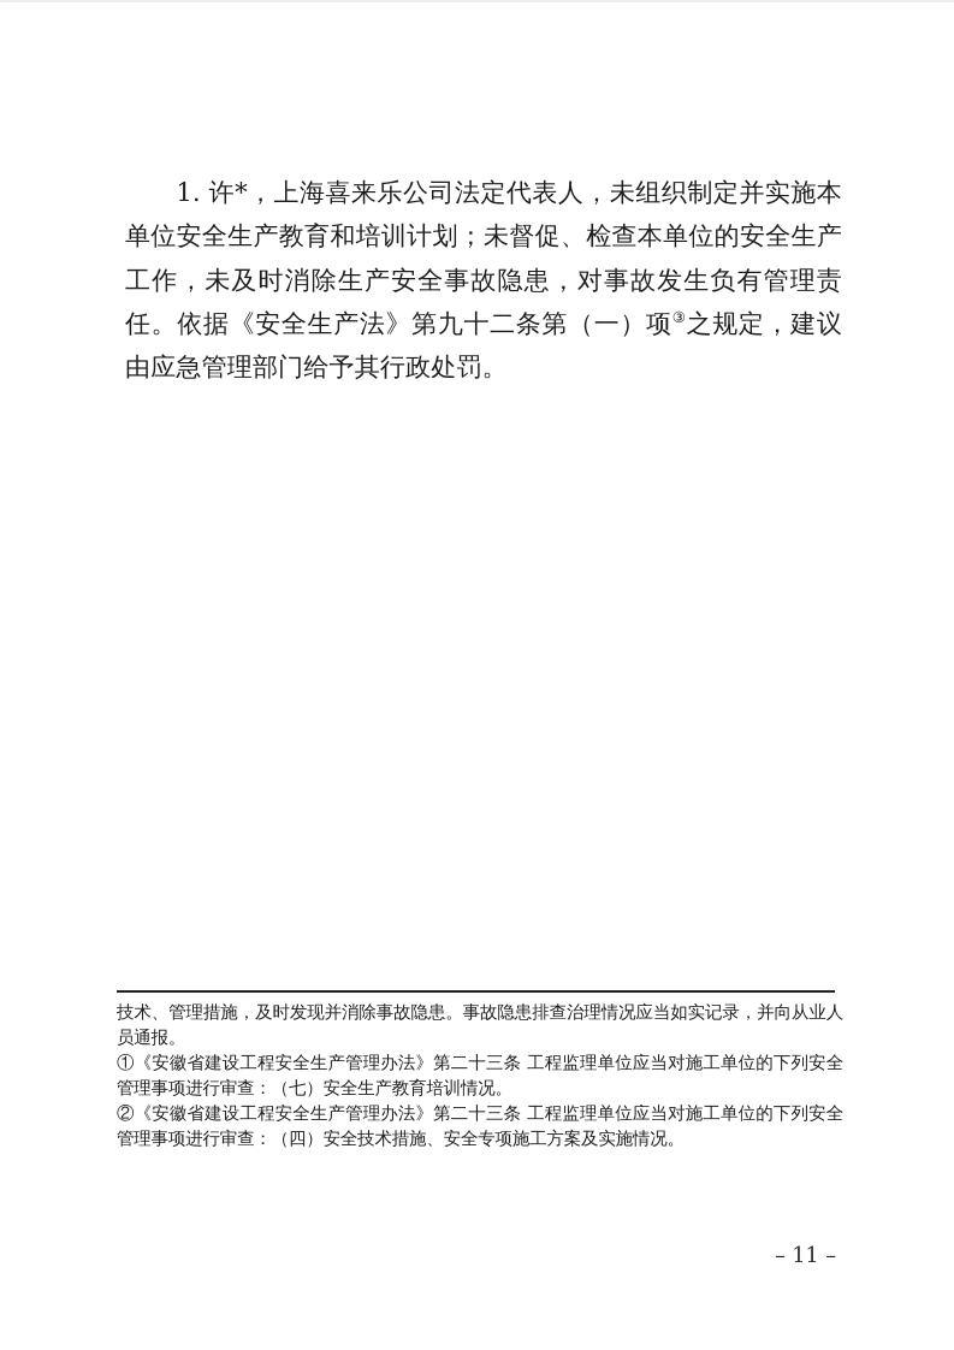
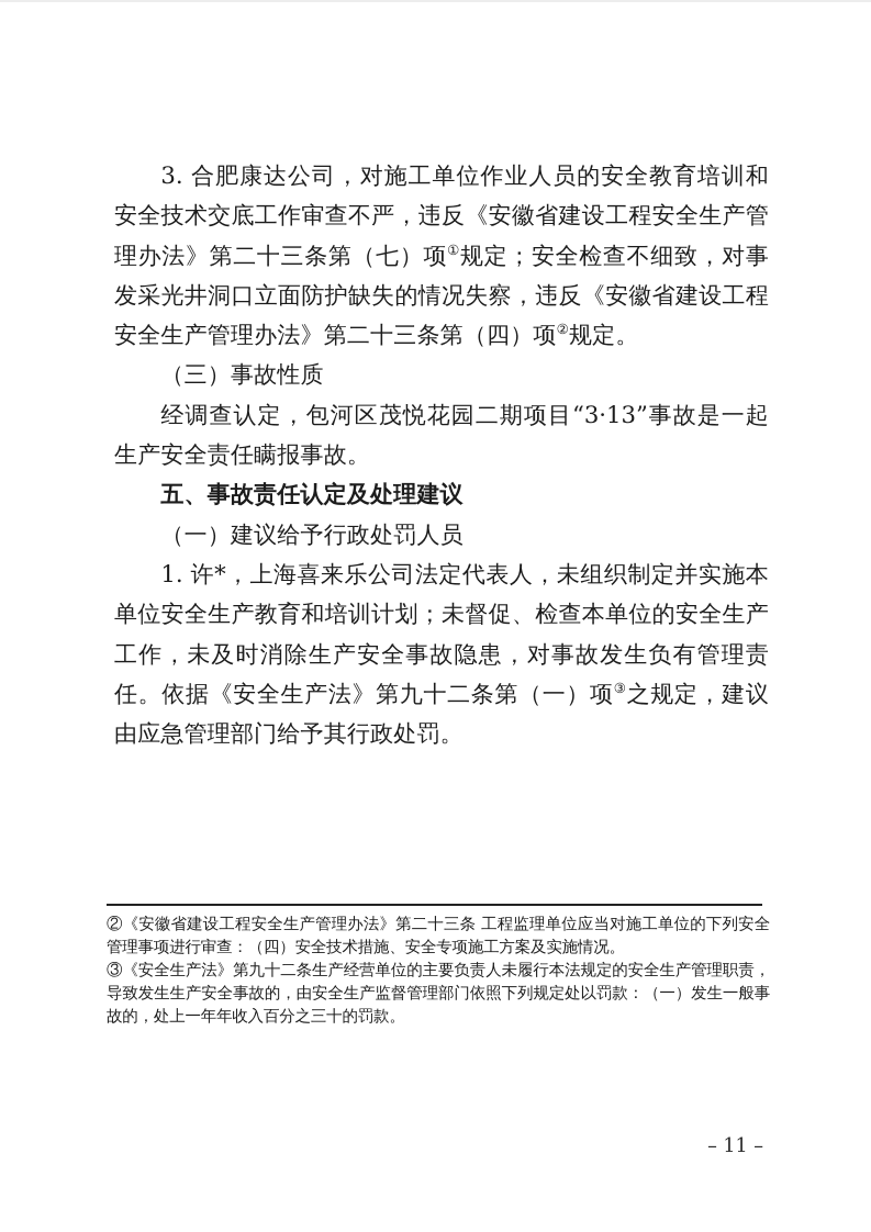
+ 3. 合肥康达公司，对施工单位作业人员的安全教育培训和安全技术交底工作审查不严，违反《安徽省建设工程安全生产管理办法》第二十三条第（七）项①规定；安全检查不细致，对事发采光井洞口立面防护缺失的情况失察，违反《安徽省建设工程安全生产管理办法》第二十三条第（四）项②规定。
+ （三）事故性质
+ 经调查认定，包河区茂悦花园二期项目“3·13”事故是一起生产安全责任瞒报事故。
+ 五、事故责任认定及处理建议
+ （一）建议给予行政处罚人员
  1. 许*，上海喜来乐公司法定代表人，未组织制定并实施本单位安全生产教育和培训计划；未督促、检查本单位的安全生产工作，未及时消除生产安全事故隐患，对事故发生负有管理责任。依据《安全生产法》第九十二条第（一）项③之规定，建议由应急管理部门给予其行政处罚。
- 技术、管理措施，及时发现并消除事故隐患。事故隐患排查治理情况应当如实记录，并向从业人员通报。
- ①《安徽省建设工程安全生产管理办法》第二十三条 工程监理单位应当对施工单位的下列安全管理事项进行审查：（七）安全生产教育培训情况。
  ②《安徽省建设工程安全生产管理办法》第二十三条 工程监理单位应当对施工单位的下列安全管理事项进行审查：（四）安全技术措施、安全专项施工方案及实施情况。
+ ③《安全生产法》第九十二条生产经营单位的主要负责人未履行本法规定的安全生产管理职责，导致发生生产安全事故的，由安全生产监督管理部门依照下列规定处以罚款：（一）发生一般事故的，处上一年年收入百分之三十的罚款。
  – 11 –
